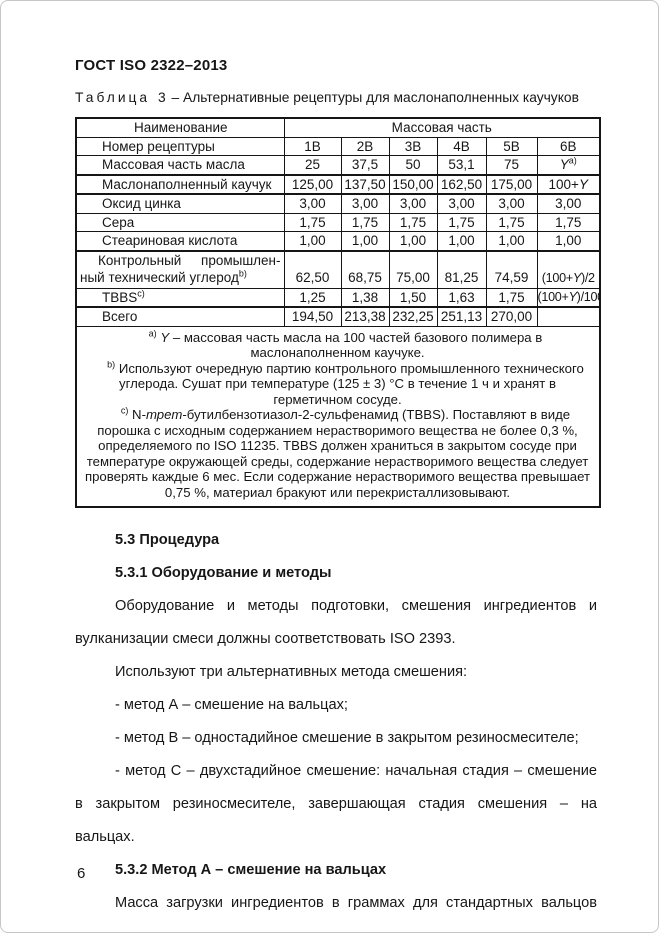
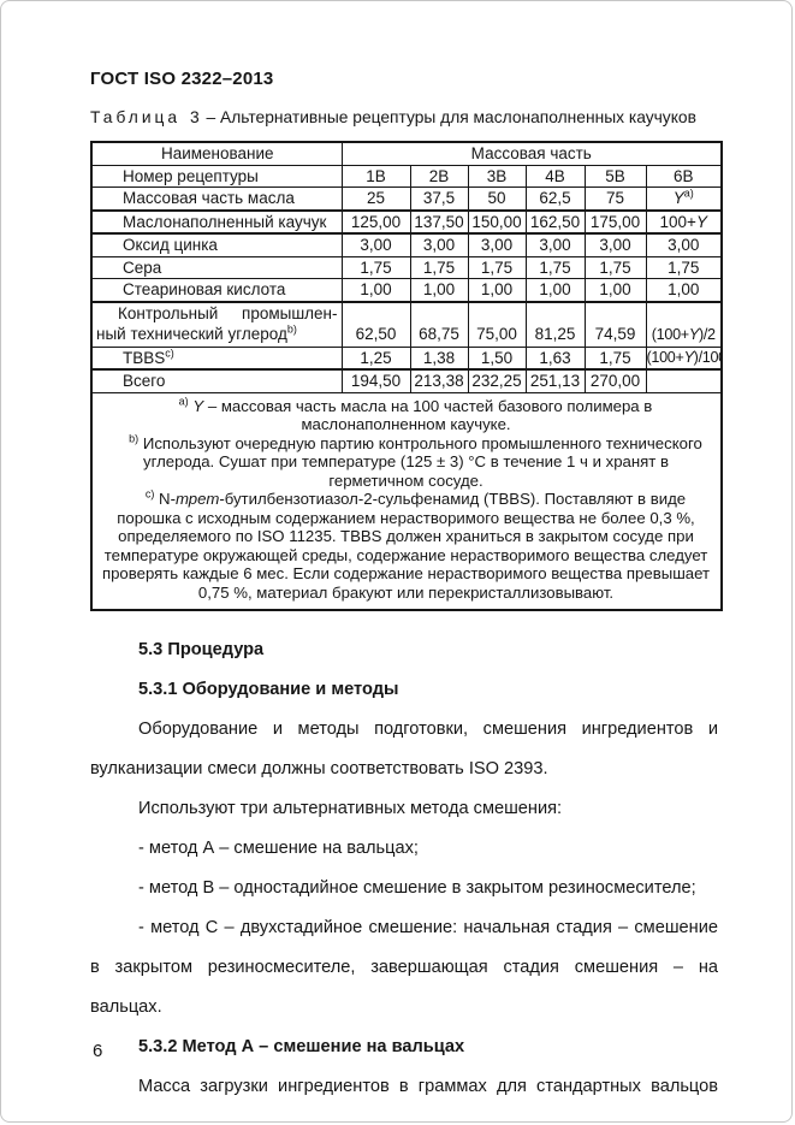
  ГОСТ ISO 2322–2013
  Таблица 3 – Альтернативные рецептуры для маслонаполненных каучуков
  Наименование	Массовая часть
  Номер рецептуры	1В	2В	3В	4В	5В	6В
- Массовая часть масла	25	37,5	50	53,1	75	Ya)
+ Массовая часть масла	25	37,5	50	62,5	75	Ya)
  Маслонаполненный каучук	125,00	137,50	150,00	162,50	175,00	100+Y
  Оксид цинка	3,00	3,00	3,00	3,00	3,00	3,00
  Сера	1,75	1,75	1,75	1,75	1,75	1,75
  Стеариновая кислота	1,00	1,00	1,00	1,00	1,00	1,00
  Контрольный промышлен-ный технический углеродb)	62,50	68,75	75,00	81,25	74,59	(100+Y)/2
  TBBSc)	1,25	1,38	1,50	1,63	1,75	(100+Y)/10
  Всего	194,50	213,38	232,25	251,13	270,00
  a) Y – массовая часть масла на 100 частей базового полимера в маслонаполненном каучуке.b) Используют очередную партию контрольного промышленного технического углерода. Сушат при температуре (125 ± 3) °С в течение 1 ч и хранят в герметичном сосуде.c) N-трет-бутилбензотиазол-2-сульфенамид (TBBS). Поставляют в виде порошка с исходным содержанием нерастворимого вещества не более 0,3 %, определяемого по ISO 11235. TBBS должен храниться в закрытом сосуде при температуре окружающей среды, содержание нерастворимого вещества следует проверять каждые 6 мес. Если содержание нерастворимого вещества превышает 0,75 %, материал бракуют или перекристаллизовывают.
  5.3 Процедура
  5.3.1 Оборудование и методы
  Оборудование и методы подготовки, смешения ингредиентов и вулканизации смеси должны соответствовать ISO 2393.
  Используют три альтернативных метода смешения:
  - метод А – смешение на вальцах;
  - метод В – одностадийное смешение в закрытом резиносмесителе;
  - метод С – двухстадийное смешение: начальная стадия – смешение в закрытом резиносмесителе, завершающая стадия смешения – на вальцах.
  5.3.2 Метод А – смешение на вальцах
  Масса загрузки ингредиентов в граммах для стандартных вальцов
  6
